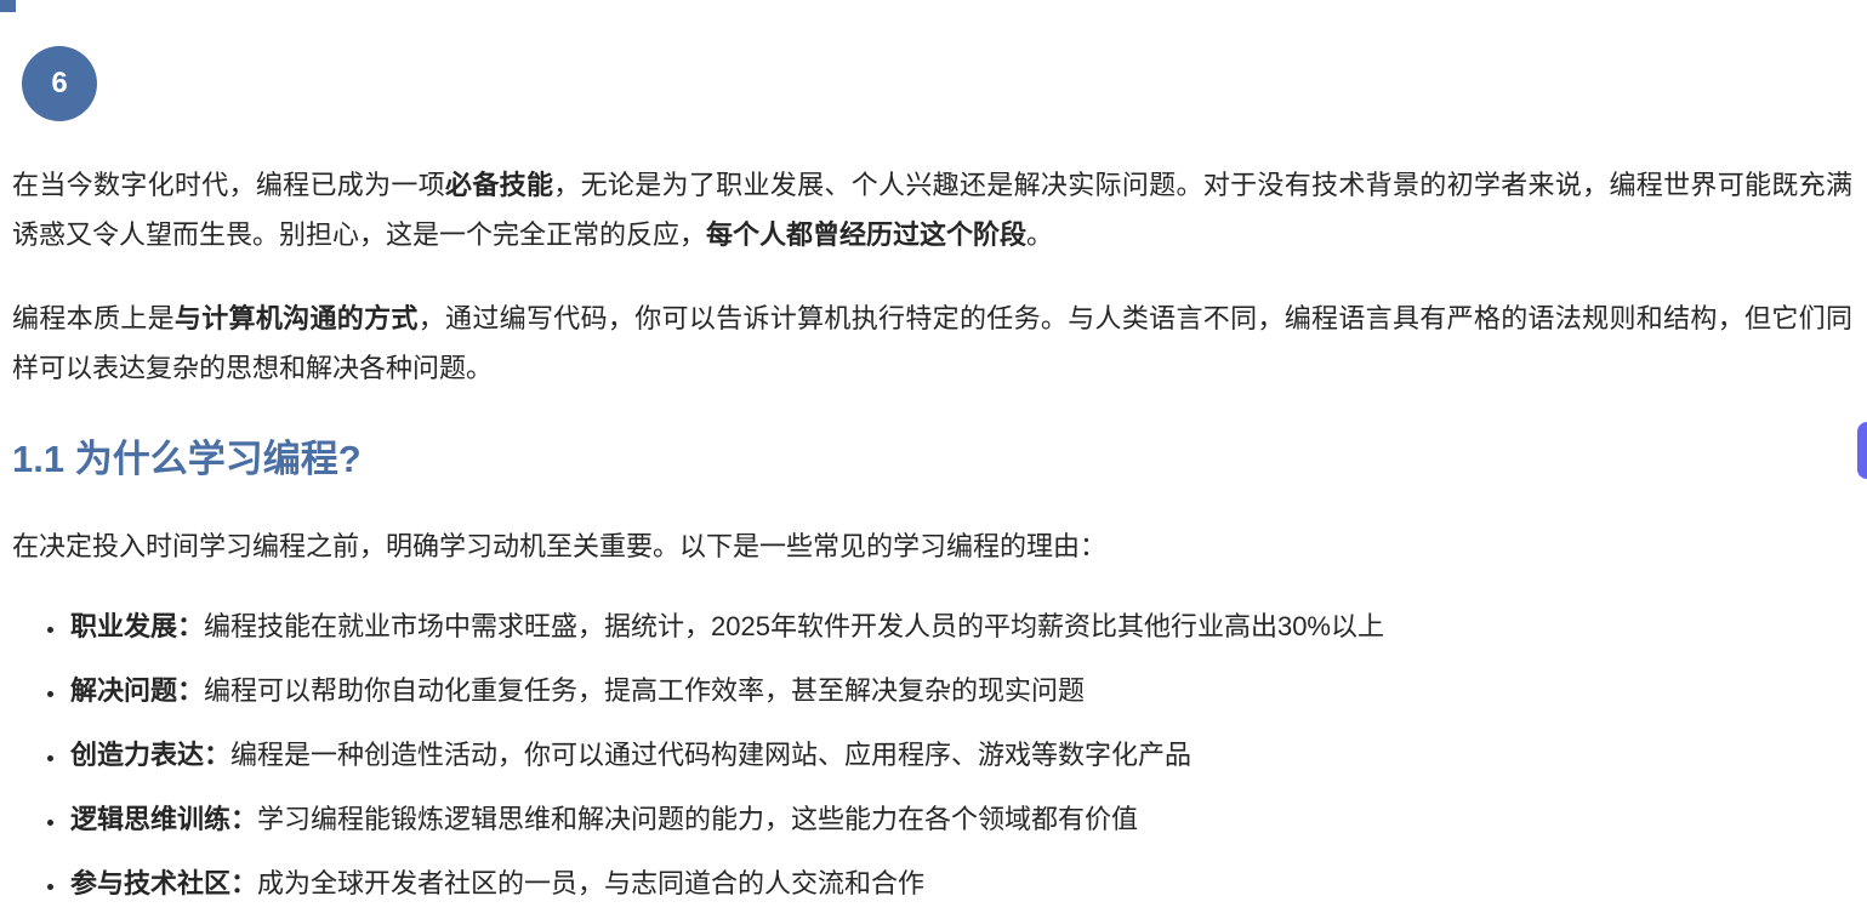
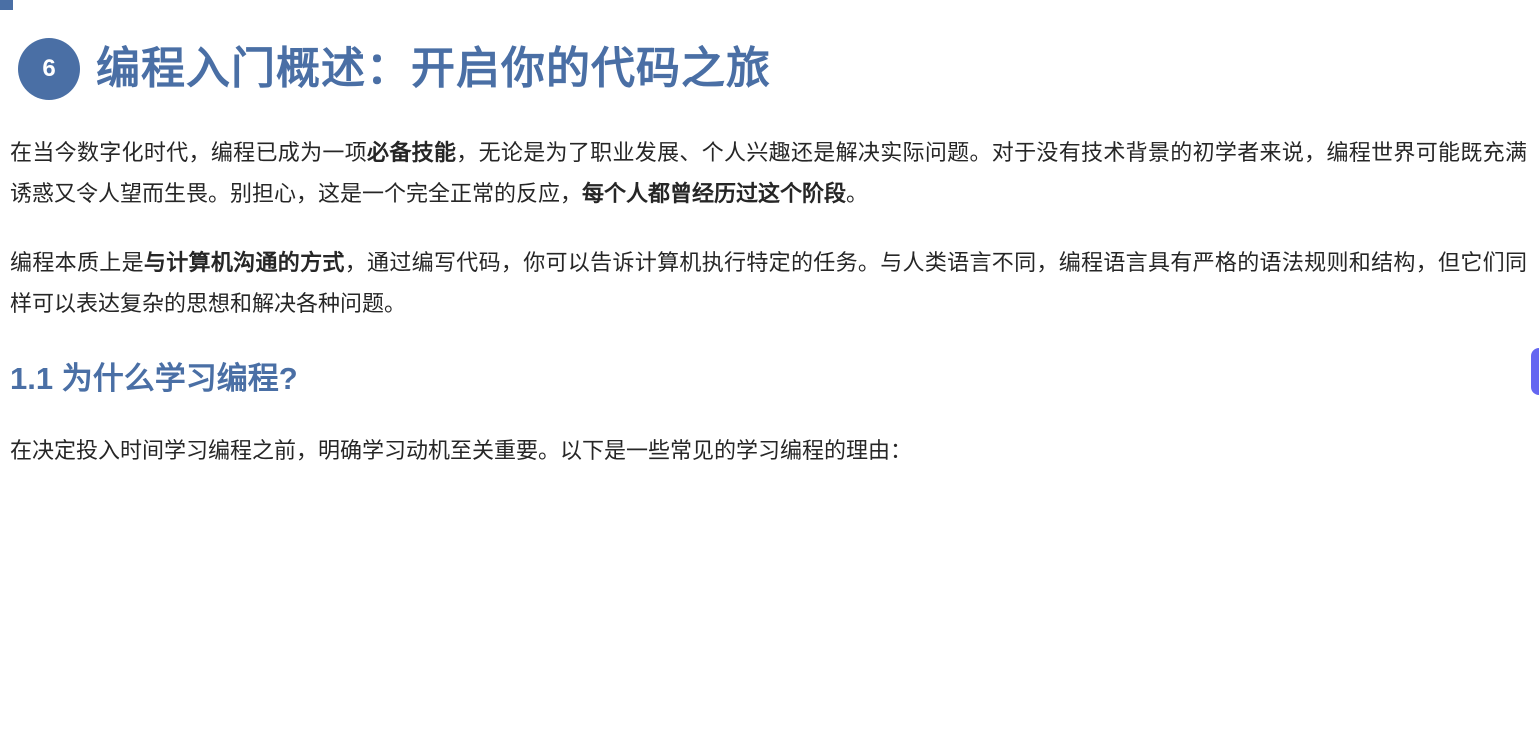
  6
+ 编程入门概述：开启你的代码之旅
  在当今数字化时代，编程已成为一项必备技能，无论是为了职业发展、个人兴趣还是解决实际问题。对于没有技术背景的初学者来说，编程世界可能既充满诱惑又令人望而生畏。别担心，这是一个完全正常的反应，每个人都曾经历过这个阶段。
  编程本质上是与计算机沟通的方式，通过编写代码，你可以告诉计算机执行特定的任务。与人类语言不同，编程语言具有严格的语法规则和结构，但它们同样可以表达复杂的思想和解决各种问题。
  1.1 为什么学习编程?
  在决定投入时间学习编程之前，明确学习动机至关重要。以下是一些常见的学习编程的理由：
- 职业发展：编程技能在就业市场中需求旺盛，据统计，2025年软件开发人员的平均薪资比其他行业高出30%以上
- 解决问题：编程可以帮助你自动化重复任务，提高工作效率，甚至解决复杂的现实问题
- 创造力表达：编程是一种创造性活动，你可以通过代码构建网站、应用程序、游戏等数字化产品
- 逻辑思维训练：学习编程能锻炼逻辑思维和解决问题的能力，这些能力在各个领域都有价值
- 参与技术社区：成为全球开发者社区的一员，与志同道合的人交流和合作
